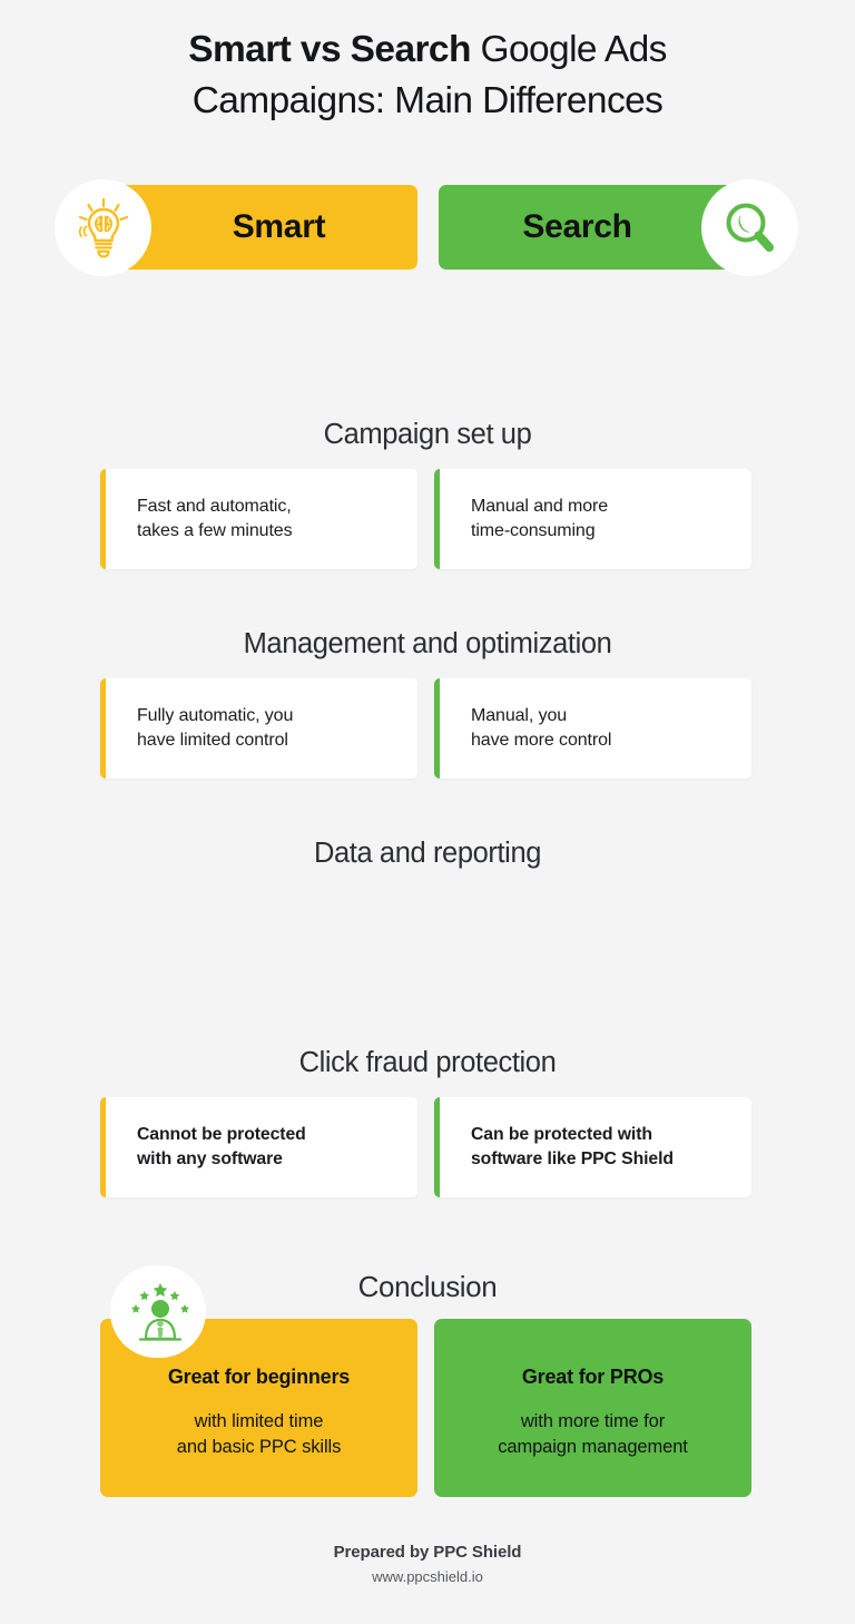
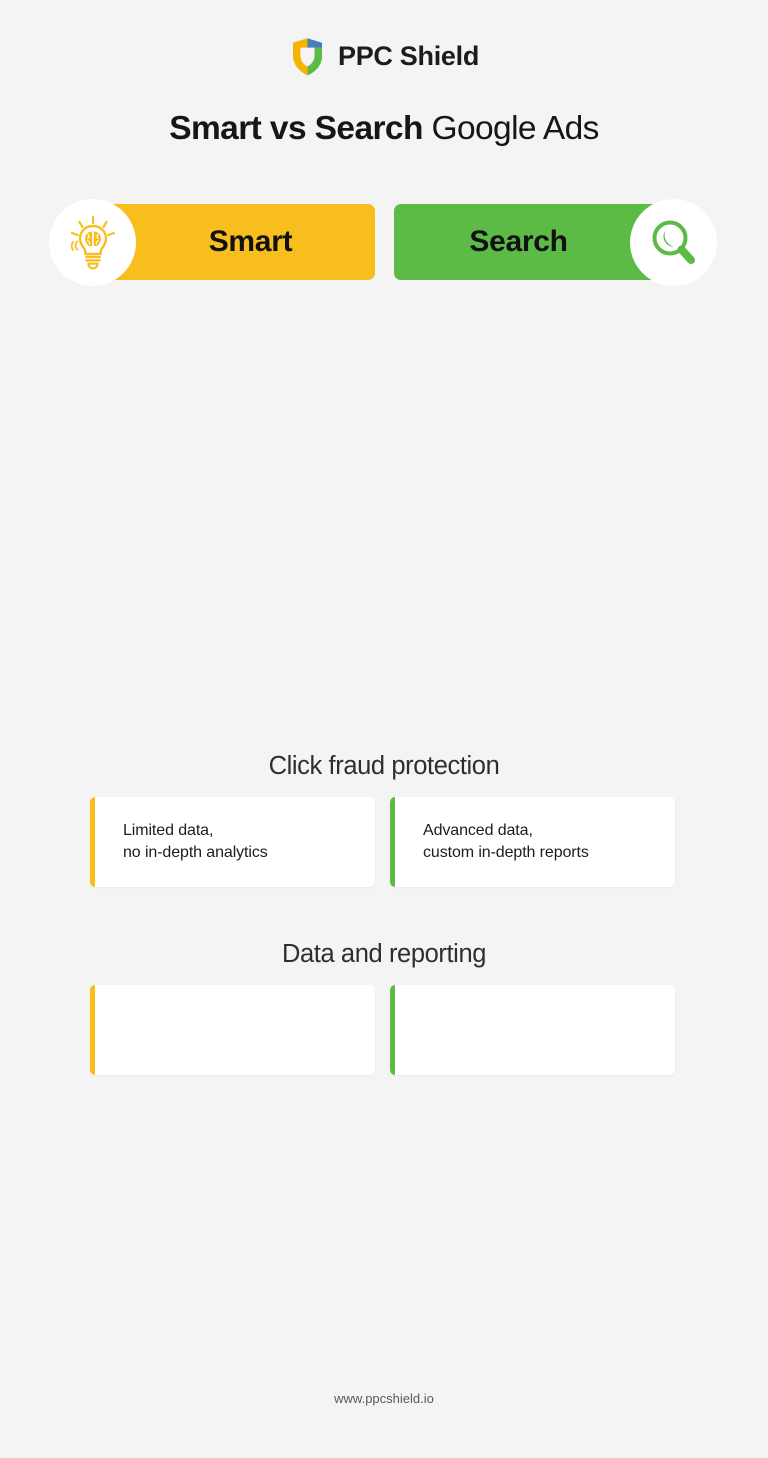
+ PPC Shield
  Smart vs Search Google Ads
- Campaigns: Main Differences
  Smart
  Search
- Campaign set up
- Fast and automatic,
- takes a few minutes
- Manual and more
- time-consuming
- Management and optimization
- Fully automatic, you
- have limited control
- Manual, you
- have more control
- Data and reporting
+ Click fraud protection
+ Limited data,
+ no in-depth analytics
+ Advanced data,
+ custom in-depth reports
- Click fraud protection
+ Data and reporting
- Cannot be protected
- with any software
- Can be protected with
- software like PPC Shield
- Conclusion
- Great for beginners
- with limited time
- and basic PPC skills
- Great for PROs
- with more time for
- campaign management
- Prepared by PPC Shield
  www.ppcshield.io
